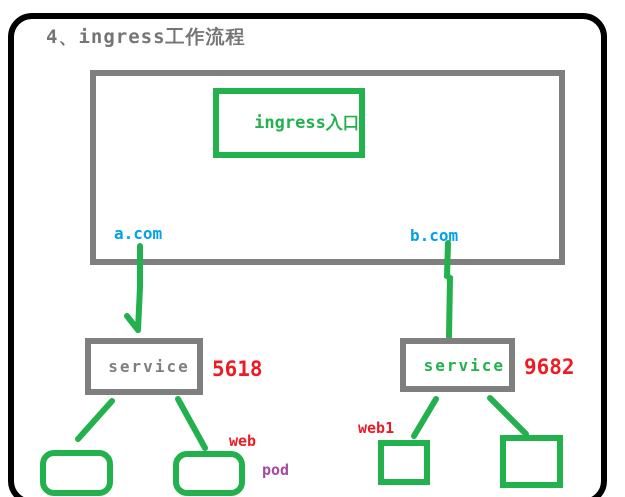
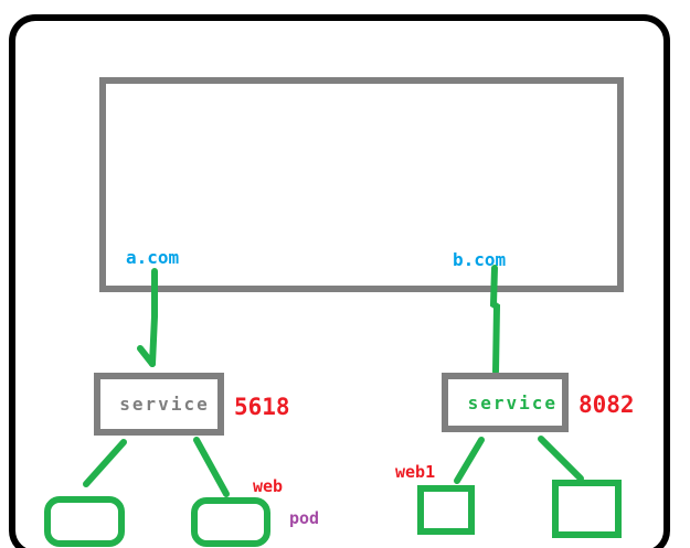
- 4、ingress工作流程
- ingress入口
  a.com
  b.com
  service
  5618
  service
- 9682
+ 8082
  web
  pod
  web1
